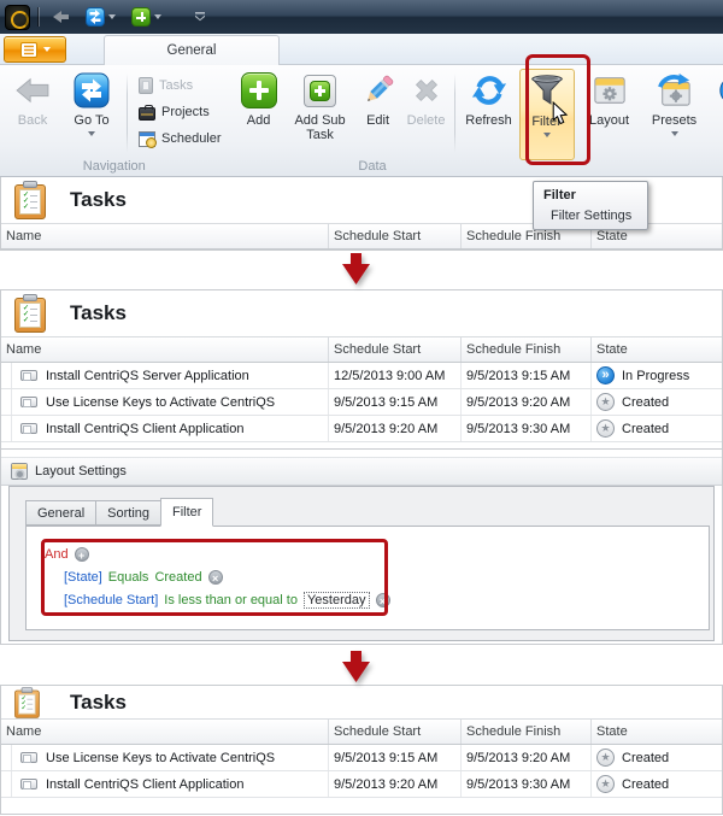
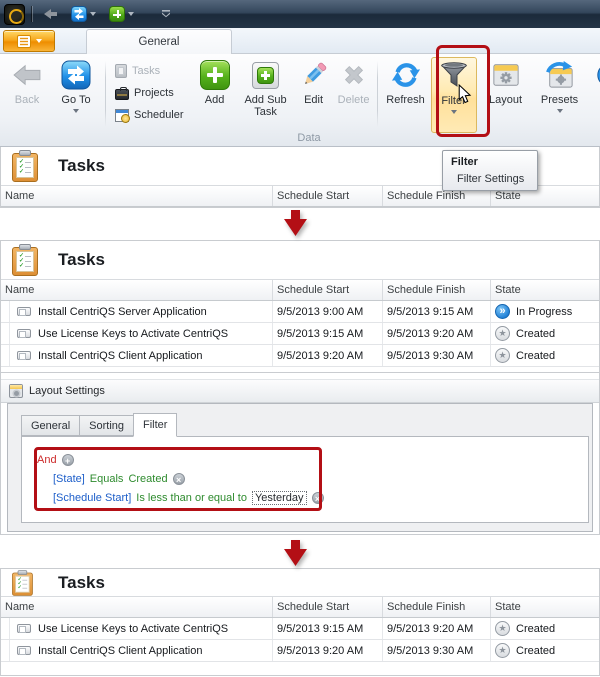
  General
  Back
  Go To
  Tasks
  Projects
  Scheduler
- Navigation
  Add
  Add Sub Task
  Edit
  Delete
  Refresh
  Data
  Filte
  Layout
  Presets
  Filter
  Filter Settings
  Tasks
  Name
  Schedule Start
  Schedule Finish
  State
  Tasks
  Name
  Schedule Start
  Schedule Finish
  State
  Install CentriQS Server Application
- 12/5/2013 9:00 AM
+ 9/5/2013 9:00 AM
  9/5/2013 9:15 AM
  In Progress
  Use License Keys to Activate CentriQS
  9/5/2013 9:15 AM
  9/5/2013 9:20 AM
  Created
  Install CentriQS Client Application
  9/5/2013 9:20 AM
  9/5/2013 9:30 AM
  Created
  Layout Settings
  General
  Sorting
  Filter
  And
  [State]
  Equals
  Created
  [Schedule Start]
  Is less than or equal to
  Yesterday
  Tasks
  Name
  Schedule Start
  Schedule Finish
  State
  Use License Keys to Activate CentriQS
  9/5/2013 9:15 AM
  9/5/2013 9:20 AM
  Created
  Install CentriQS Client Application
  9/5/2013 9:20 AM
  9/5/2013 9:30 AM
  Created
